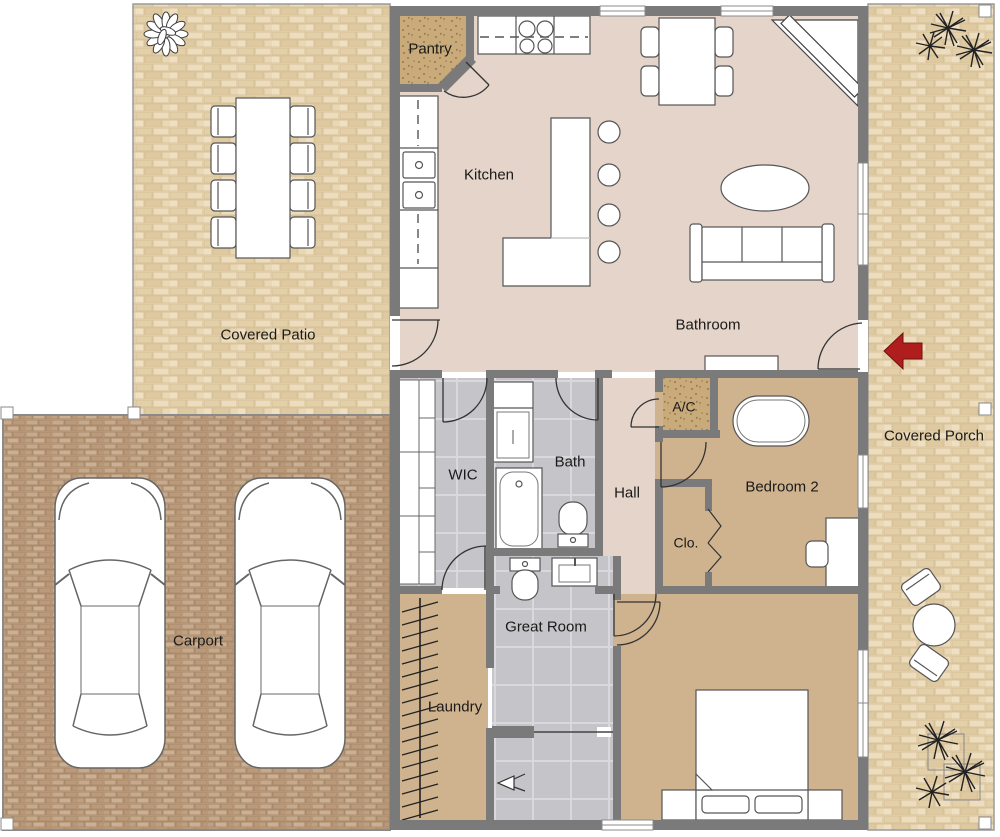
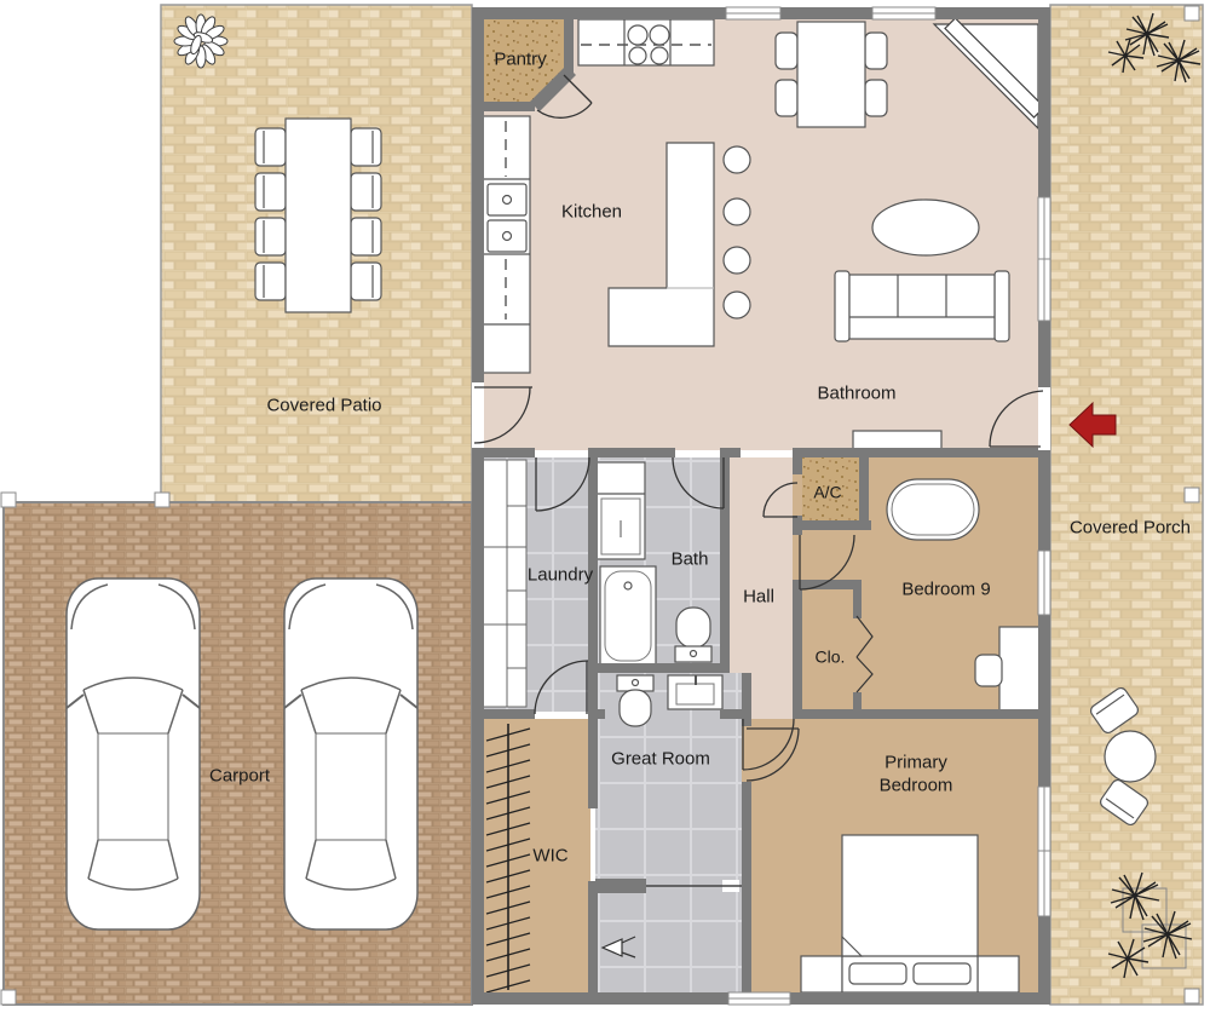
  Pantry
  Kitchen
  Bathroom
  Covered Patio
  Covered Porch
- WIC
+ Laundry
  Bath
  Hall
  A/C
- Bedroom 2
+ Bedroom 9
  Clo.
  Carport
  Great Room
- Laundry
+ WIC
+ Primary Bedroom
